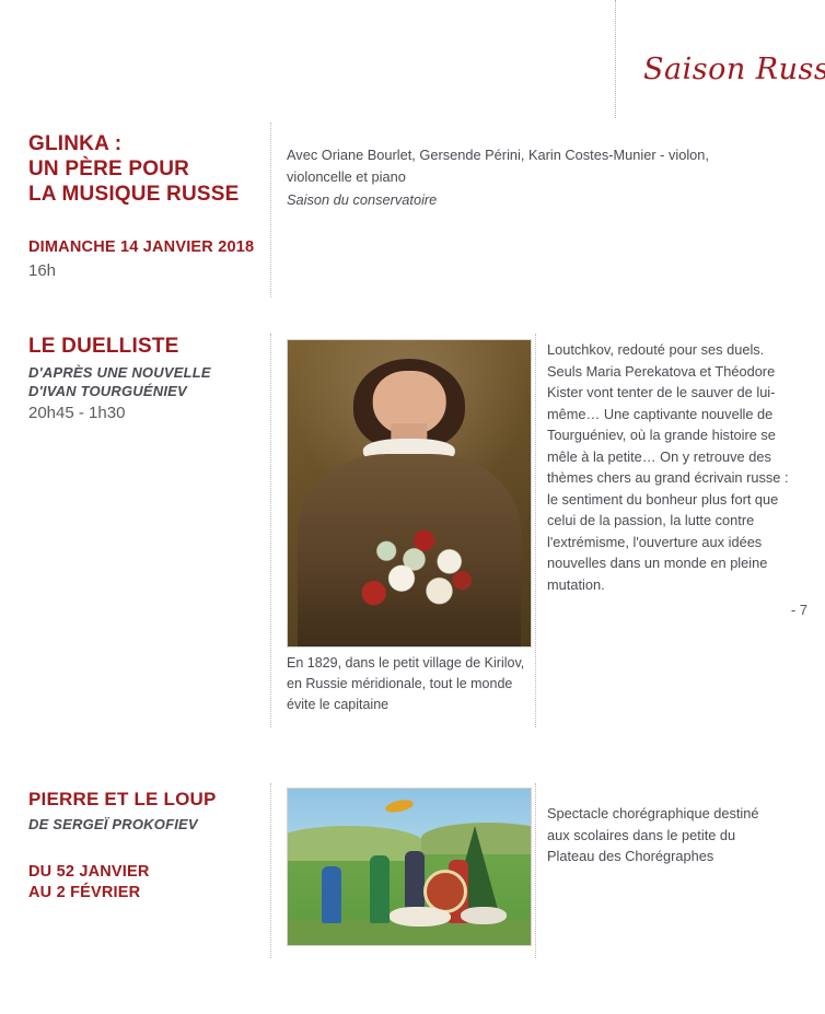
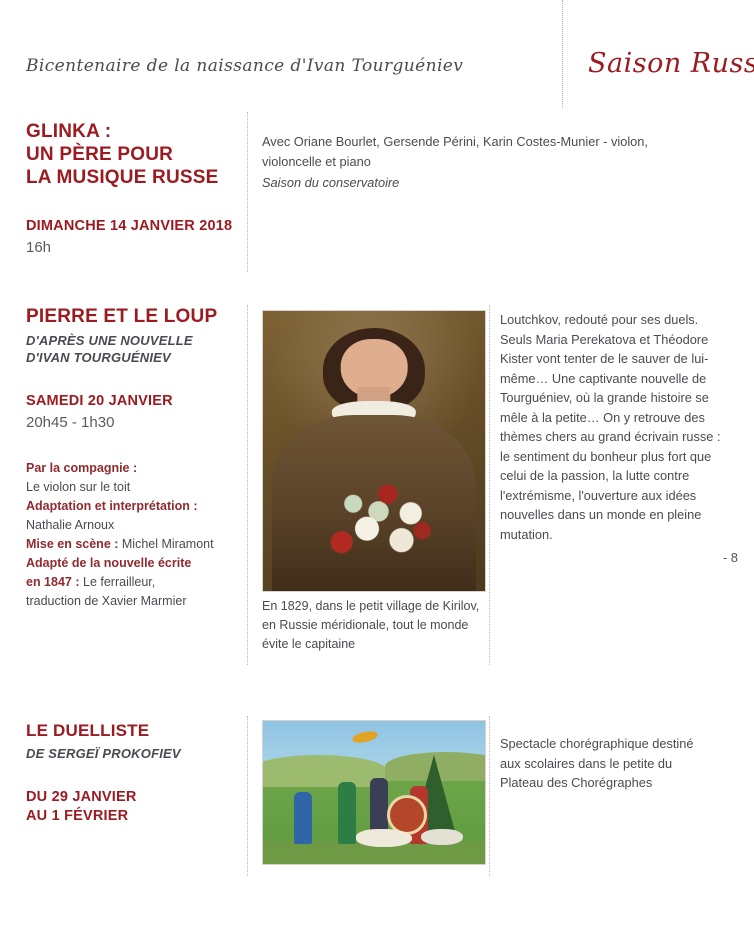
+ Bicentenaire de la naissance d'Ivan Tourguéniev
  Saison Russ
  GLINKA :
  UN PÈRE POUR
  LA MUSIQUE RUSSE
  DIMANCHE 14 JANVIER 2018
  16h
  Avec Oriane Bourlet, Gersende Périni, Karin Costes-Munier - violon, violoncelle et piano
  Saison du conservatoire
- LE DUELLISTE
+ PIERRE ET LE LOUP
  D'APRÈS UNE NOUVELLE
  D'IVAN TOURGUÉNIEV
+ SAMEDI 20 JANVIER
  20h45 - 1h30
+ Par la compagnie :
+ Le violon sur le toit
+ Adaptation et interprétation :
+ Nathalie Arnoux
+ Mise en scène : Michel Miramont
+ Adapté de la nouvelle écrite
+ en 1847 : Le ferrailleur,
+ traduction de Xavier Marmier
  En 1829, dans le petit village de Kirilov, en Russie méridionale, tout le monde évite le capitaine
  Loutchkov, redouté pour ses duels. Seuls Maria Perekatova et Théodore Kister vont tenter de le sauver de lui-même… Une captivante nouvelle de Tourguéniev, où la grande histoire se mêle à la petite… On y retrouve des thèmes chers au grand écrivain russe : le sentiment du bonheur plus fort que celui de la passion, la lutte contre l'extrémisme, l'ouverture aux idées nouvelles dans un monde en pleine mutation.
- - 7
+ - 8
- PIERRE ET LE LOUP
+ LE DUELLISTE
  DE SERGEÏ PROKOFIEV
- DU 52 JANVIER
+ DU 29 JANVIER
- AU 2 FÉVRIER
+ AU 1 FÉVRIER
  Spectacle chorégraphique destiné aux scolaires dans le petite du Plateau des Chorégraphes
